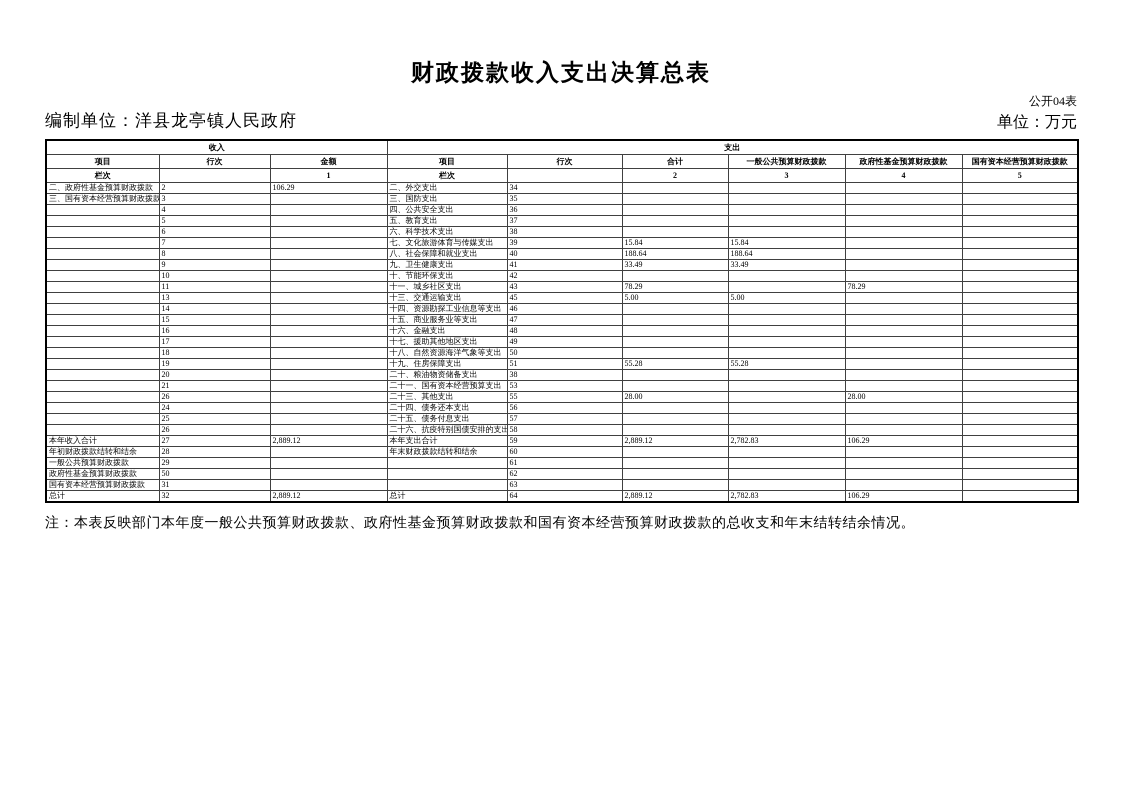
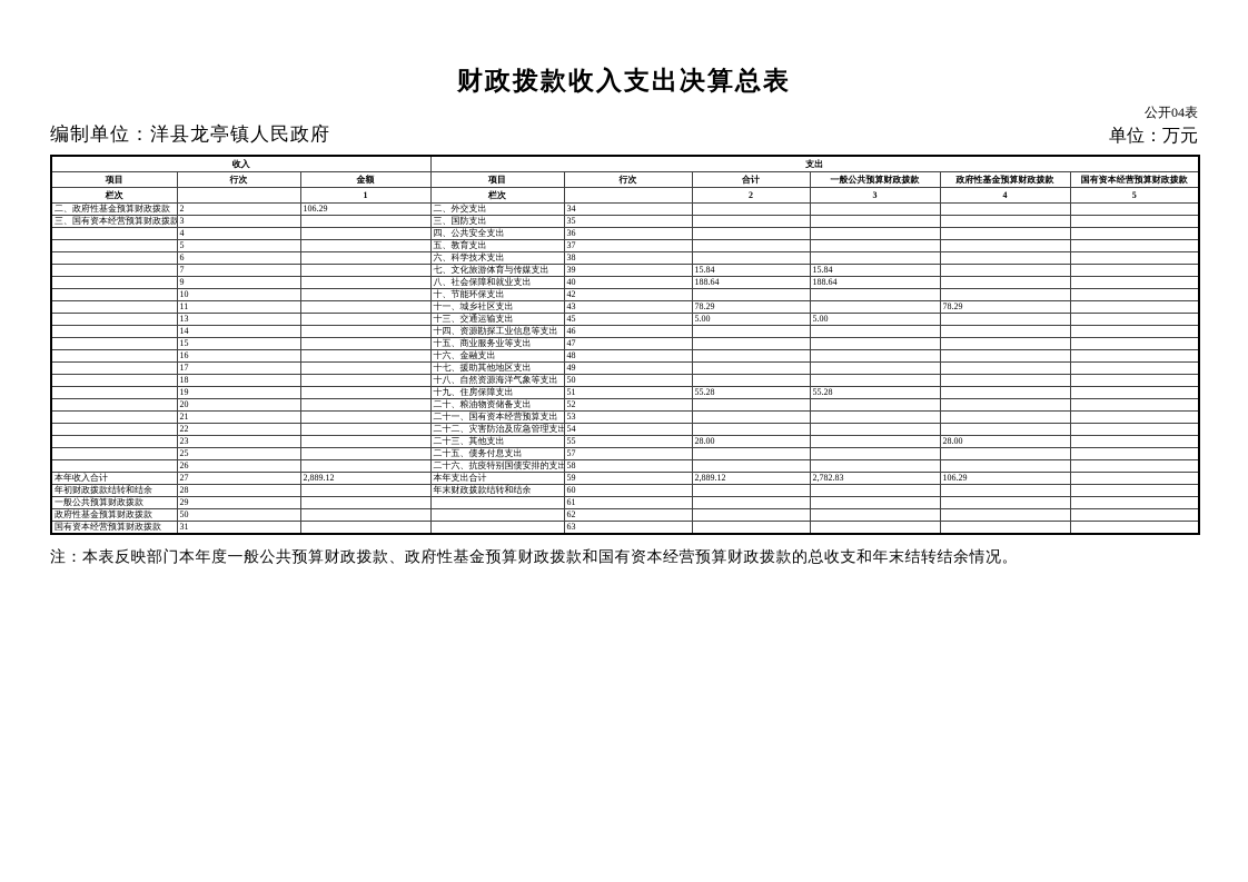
  财政拨款收入支出决算总表
  公开04表
  编制单位：洋县龙亭镇人民政府
  单位：万元
  收入	支出
  项目	行次	金额	项目	行次	合计	一般公共预算财政拨款	政府性基金预算财政拨款	国有资本经营预算财政拨款
  栏次		1	栏次		2	3	4	5
  二、政府性基金预算财政拨款	2	106.29	二、外交支出	34
  三、国有资本经营预算财政拨款	3		三、国防支出	35
  	4		四、公共安全支出	36
  	5		五、教育支出	37
  	6		六、科学技术支出	38
  	7		七、文化旅游体育与传媒支出	39	15.84	15.84
- 	8		八、社会保障和就业支出	40	188.64	188.64
+ 	9		八、社会保障和就业支出	40	188.64	188.64
- 	9		九、卫生健康支出	41	33.49	33.49
  	10		十、节能环保支出	42
  	11		十一、城乡社区支出	43	78.29		78.29
  	13		十三、交通运输支出	45	5.00	5.00
  	14		十四、资源勘探工业信息等支出	46
  	15		十五、商业服务业等支出	47
  	16		十六、金融支出	48
  	17		十七、援助其他地区支出	49
  	18		十八、自然资源海洋气象等支出	50
  	19		十九、住房保障支出	51	55.28	55.28
- 	20		二十、粮油物资储备支出	38
+ 	20		二十、粮油物资储备支出	52
  	21		二十一、国有资本经营预算支出	53
+ 	22		二十二、灾害防治及应急管理支出	54
- 	26		二十三、其他支出	55	28.00		28.00
+ 	23		二十三、其他支出	55	28.00		28.00
- 	24		二十四、债务还本支出	56
  	25		二十五、债务付息支出	57
  	26		二十六、抗疫特别国债安排的支出	58
  本年收入合计	27	2,889.12	本年支出合计	59	2,889.12	2,782.83	106.29
  年初财政拨款结转和结余	28		年末财政拨款结转和结余	60
  一般公共预算财政拨款	29			61
  政府性基金预算财政拨款	50			62
  国有资本经营预算财政拨款	31			63
- 总计	32	2,889.12	总计	64	2,889.12	2,782.83	106.29
  注：本表反映部门本年度一般公共预算财政拨款、政府性基金预算财政拨款和国有资本经营预算财政拨款的总收支和年末结转结余情况。
